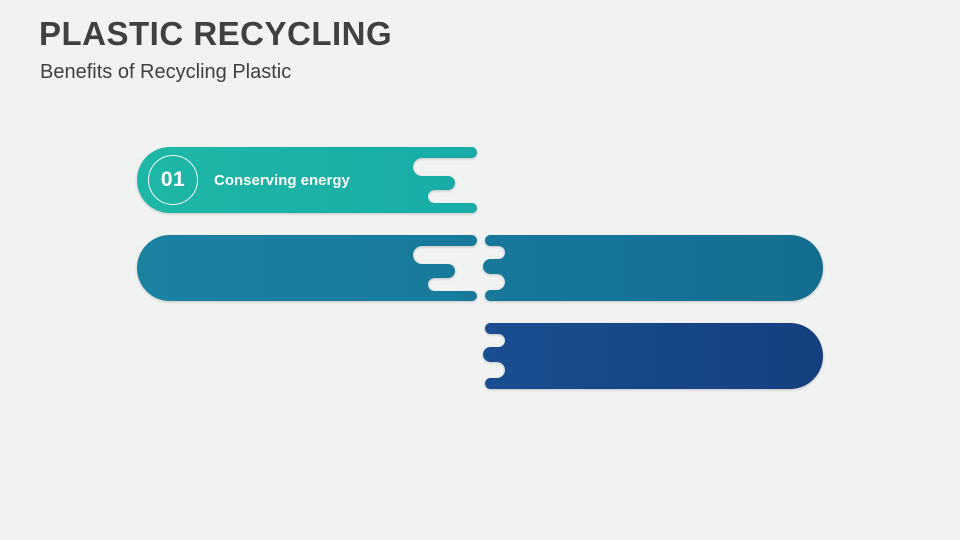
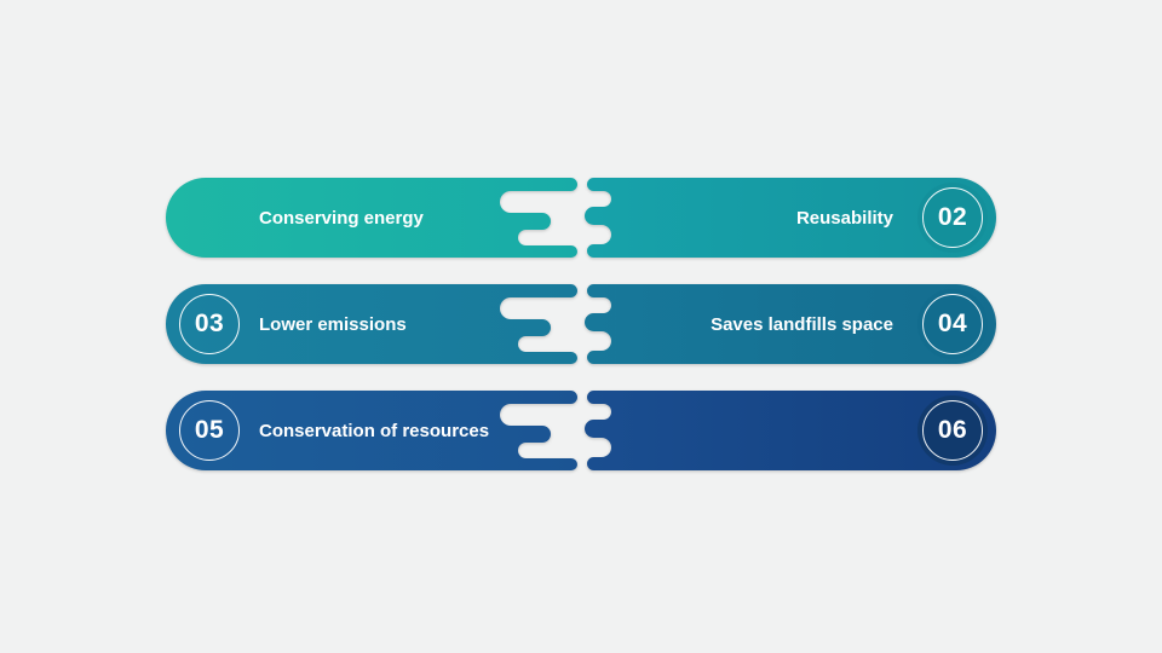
- PLASTIC RECYCLING
- Benefits of Recycling Plastic
- 01
  Conserving energy
+ Reusability
+ 02
+ 03
+ Lower emissions
+ Saves landfills space
+ 04
+ 05
+ Conservation of resources
+ 06
